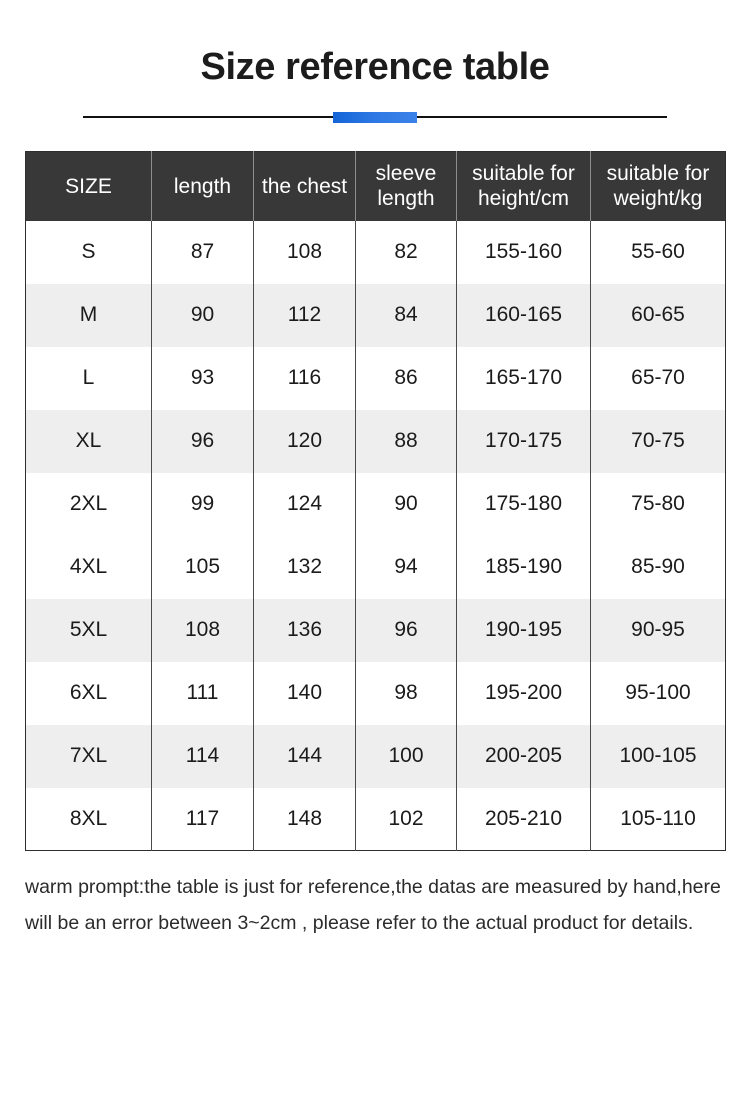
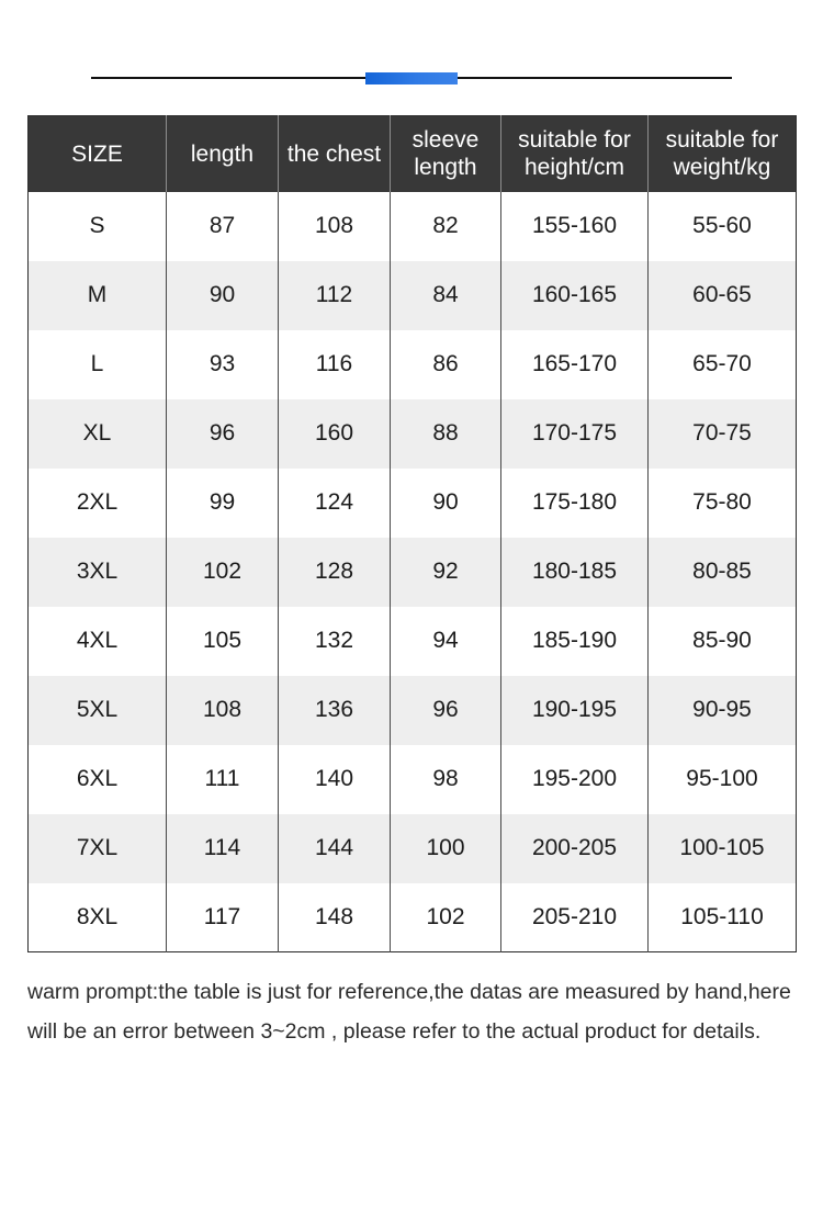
- Size reference table
  SIZE	length	the chest	sleeve length	suitable for height/cm	suitable for weight/kg
  S	87	108	82	155-160	55-60
  M	90	112	84	160-165	60-65
  L	93	116	86	165-170	65-70
- XL	96	120	88	170-175	70-75
+ XL	96	160	88	170-175	70-75
  2XL	99	124	90	175-180	75-80
+ 3XL	102	128	92	180-185	80-85
  4XL	105	132	94	185-190	85-90
  5XL	108	136	96	190-195	90-95
  6XL	111	140	98	195-200	95-100
  7XL	114	144	100	200-205	100-105
  8XL	117	148	102	205-210	105-110
  warm prompt:the table is just for reference,the datas are measured by hand,here will be an error between 3~2cm , please refer to the actual product for details.
